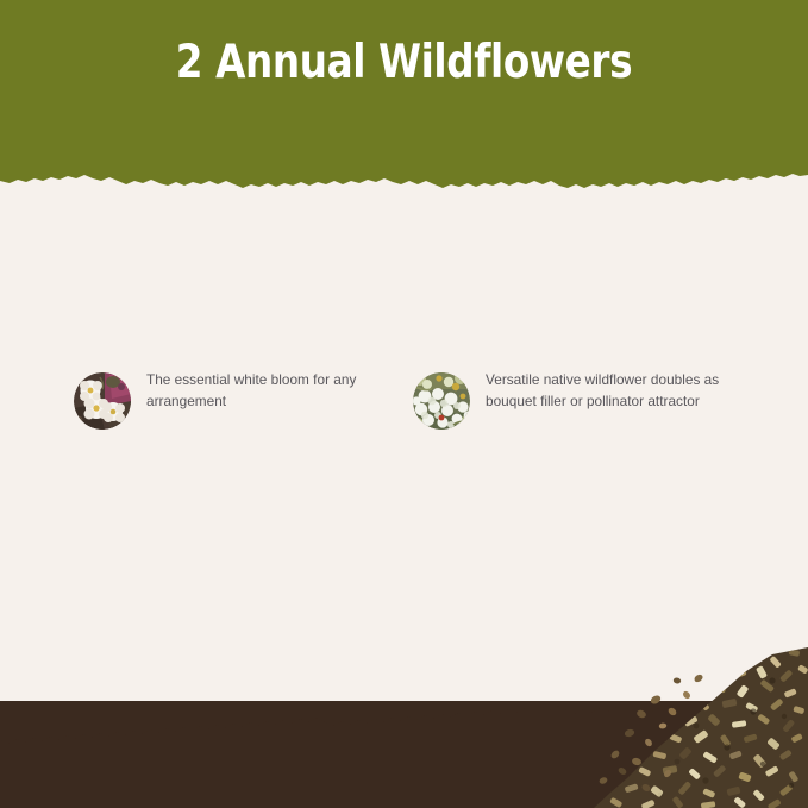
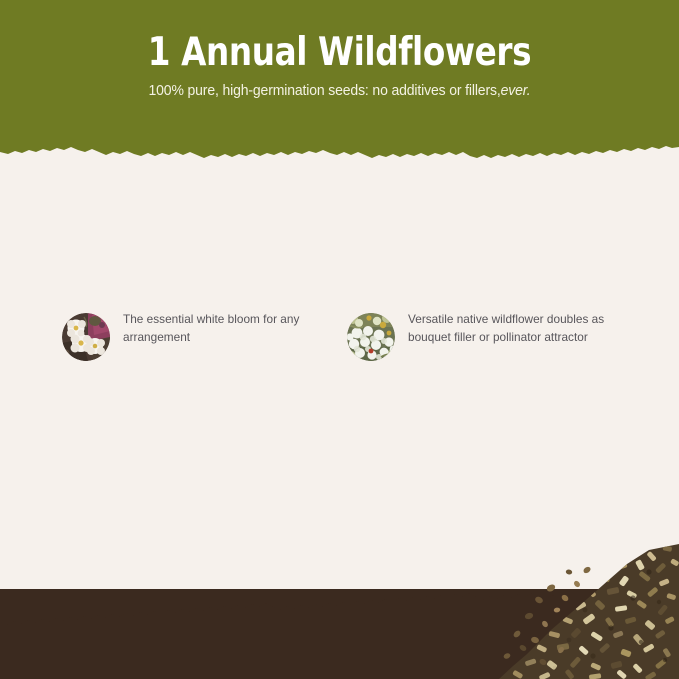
- 2 Annual Wildflowers
+ 1 Annual Wildflowers
+ 100% pure, high-germination seeds: no additives or fillers,ever.
  The essential white bloom for any arrangement
  Versatile native wildflower doubles as bouquet filler or pollinator attractor
